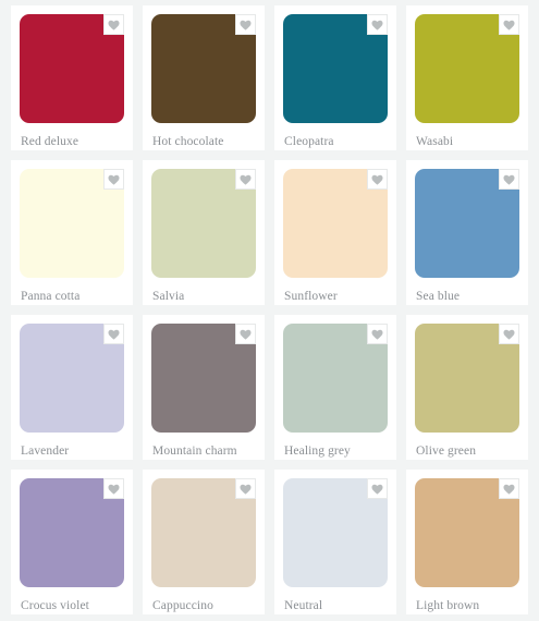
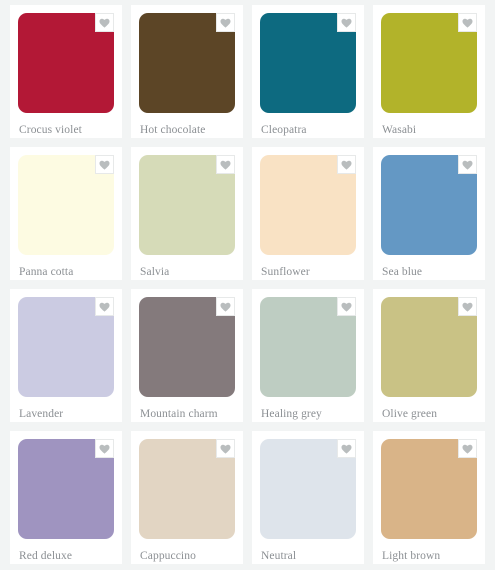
- Red deluxe
+ Crocus violet
  Hot chocolate
  Cleopatra
  Wasabi
  Panna cotta
  Salvia
  Sunflower
  Sea blue
  Lavender
  Mountain charm
  Healing grey
  Olive green
- Crocus violet
+ Red deluxe
  Cappuccino
  Neutral
  Light brown
